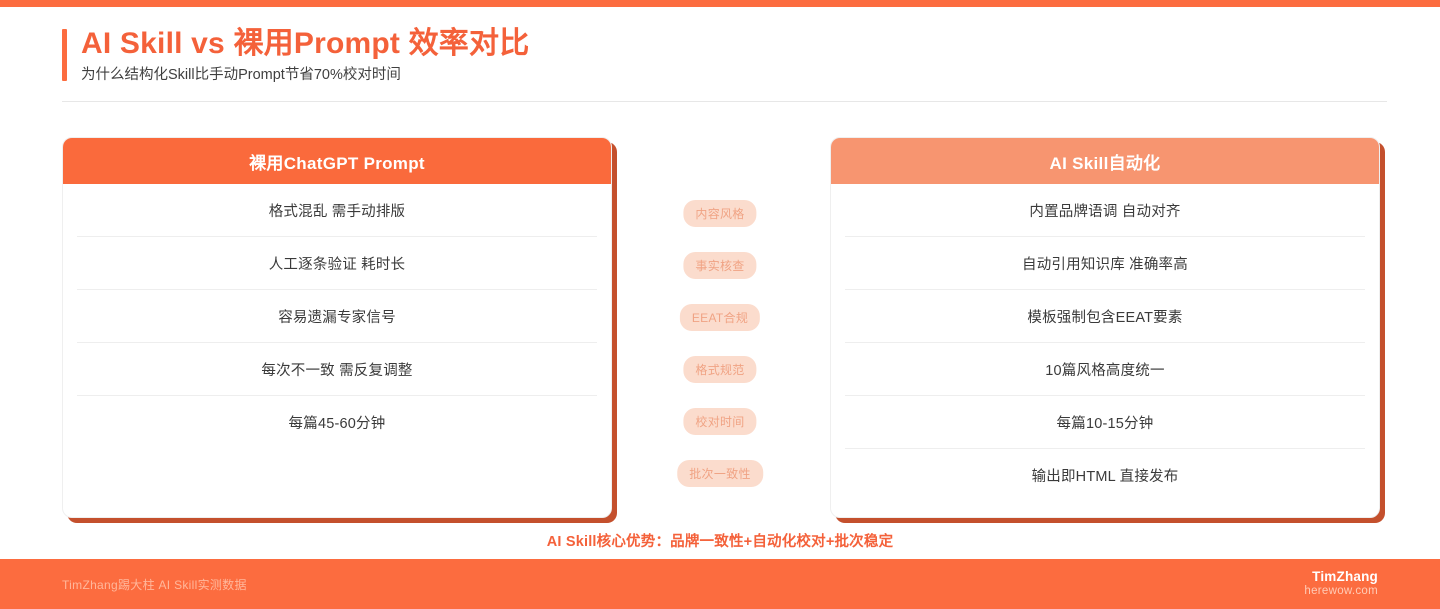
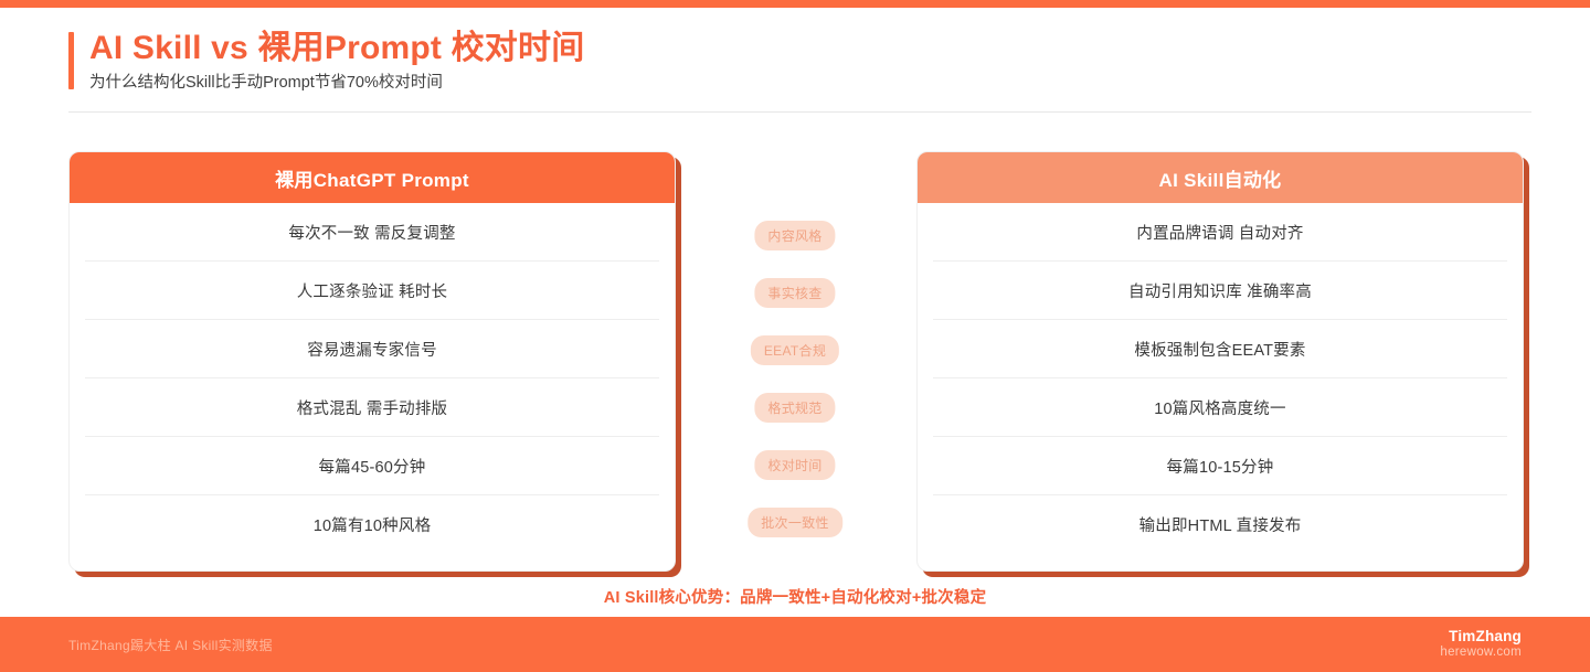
- AI Skill vs 裸用Prompt 效率对比
+ AI Skill vs 裸用Prompt 校对时间
  为什么结构化Skill比手动Prompt节省70%校对时间
  裸用ChatGPT Prompt
- 格式混乱 需手动排版
+ 每次不一致 需反复调整
  人工逐条验证 耗时长
  容易遗漏专家信号
- 每次不一致 需反复调整
+ 格式混乱 需手动排版
  每篇45-60分钟
+ 10篇有10种风格
  内容风格
  事实核查
  EEAT合规
  格式规范
  校对时间
  批次一致性
  AI Skill自动化
  内置品牌语调 自动对齐
  自动引用知识库 准确率高
  模板强制包含EEAT要素
  10篇风格高度统一
  每篇10-15分钟
  输出即HTML 直接发布
  AI Skill核心优势：品牌一致性+自动化校对+批次稳定
  TimZhang踢大柱 AI Skill实测数据
  TimZhang
  herewow.com
